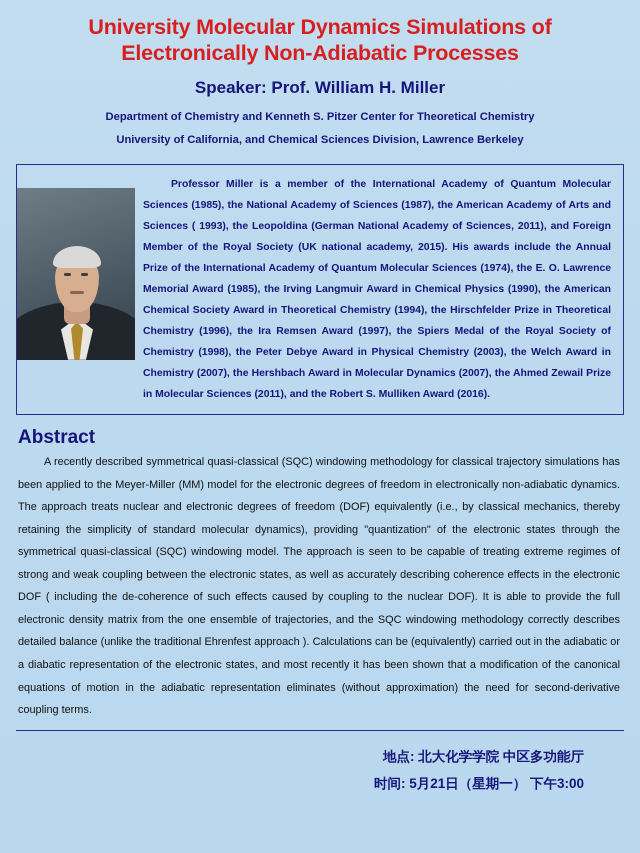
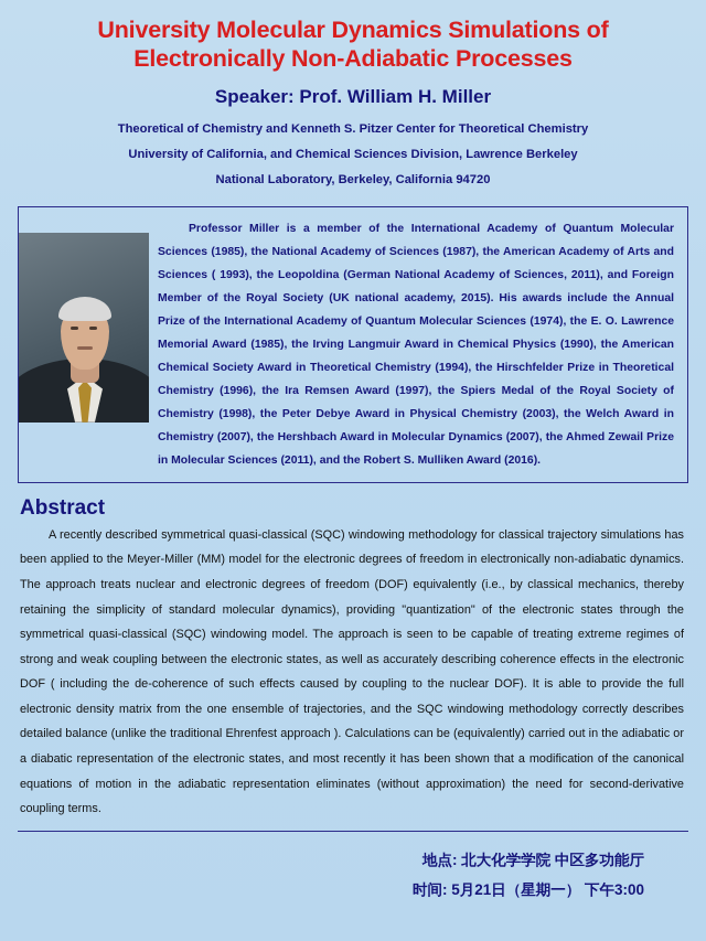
  University Molecular Dynamics Simulations of
  Electronically Non-Adiabatic Processes
  Speaker: Prof. William H. Miller
- Department of Chemistry and Kenneth S. Pitzer Center for Theoretical Chemistry
+ Theoretical of Chemistry and Kenneth S. Pitzer Center for Theoretical Chemistry
  University of California, and Chemical Sciences Division, Lawrence Berkeley
+ National Laboratory, Berkeley, California 94720
  Professor Miller is a member of the International Academy of Quantum Molecular Sciences (1985), the National Academy of Sciences (1987), the American Academy of Arts and Sciences ( 1993), the Leopoldina (German National Academy of Sciences, 2011), and Foreign Member of the Royal Society (UK national academy, 2015). His awards include the Annual Prize of the International Academy of Quantum Molecular Sciences (1974), the E. O. Lawrence Memorial Award (1985), the Irving Langmuir Award in Chemical Physics (1990), the American Chemical Society Award in Theoretical Chemistry (1994), the Hirschfelder Prize in Theoretical Chemistry (1996), the Ira Remsen Award (1997), the Spiers Medal of the Royal Society of Chemistry (1998), the Peter Debye Award in Physical Chemistry (2003), the Welch Award in Chemistry (2007), the Hershbach Award in Molecular Dynamics (2007), the Ahmed Zewail Prize in Molecular Sciences (2011), and the Robert S. Mulliken Award (2016).
  Abstract
  A recently described symmetrical quasi-classical (SQC) windowing methodology for classical trajectory simulations has been applied to the Meyer-Miller (MM) model for the electronic degrees of freedom in electronically non-adiabatic dynamics. The approach treats nuclear and electronic degrees of freedom (DOF) equivalently (i.e., by classical mechanics, thereby retaining the simplicity of standard molecular dynamics), providing "quantization" of the electronic states through the symmetrical quasi-classical (SQC) windowing model. The approach is seen to be capable of treating extreme regimes of strong and weak coupling between the electronic states, as well as accurately describing coherence effects in the electronic DOF ( including the de-coherence of such effects caused by coupling to the nuclear DOF). It is able to provide the full electronic density matrix from the one ensemble of trajectories, and the SQC windowing methodology correctly describes detailed balance (unlike the traditional Ehrenfest approach ). Calculations can be (equivalently) carried out in the adiabatic or a diabatic representation of the electronic states, and most recently it has been shown that a modification of the canonical equations of motion in the adiabatic representation eliminates (without approximation) the need for second-derivative coupling terms.
  地点: 北大化学学院 中区多功能厅
  时间: 5月21日（星期一） 下午3:00
